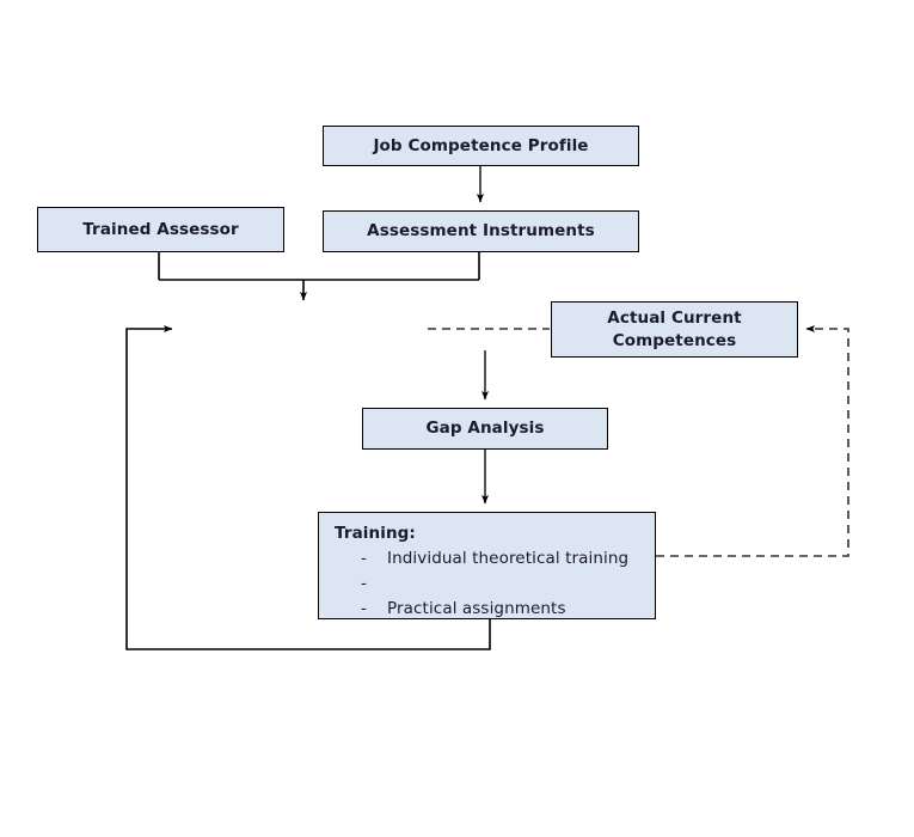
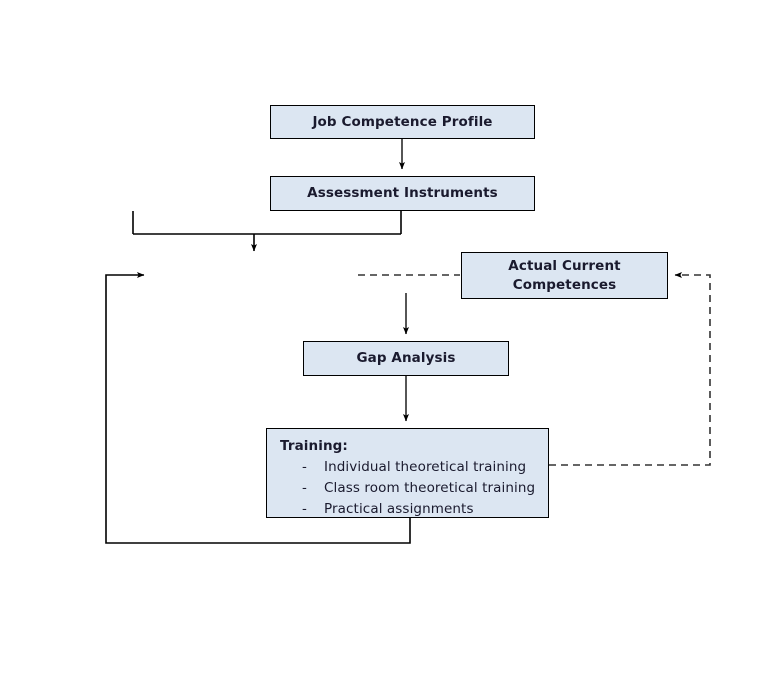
  Job Competence Profile
- Trained Assessor
  Assessment Instruments
  Actual Current
  Competences
  Gap Analysis
  Training:
  -
  Individual theoretical training
  -
+ Class room theoretical training
  -
  Practical assignments
